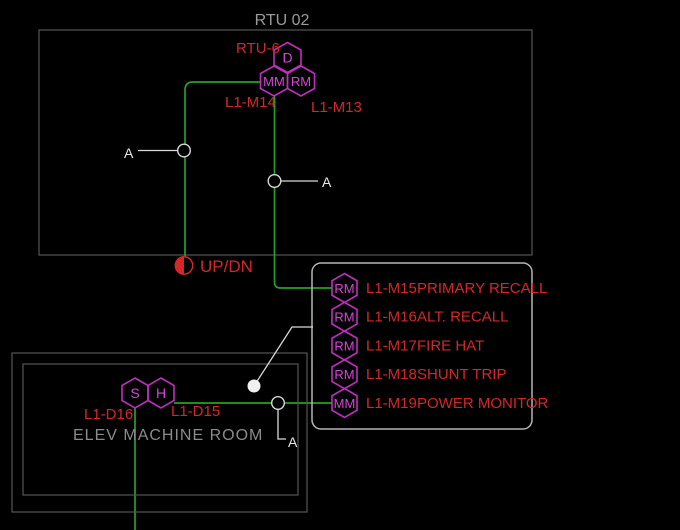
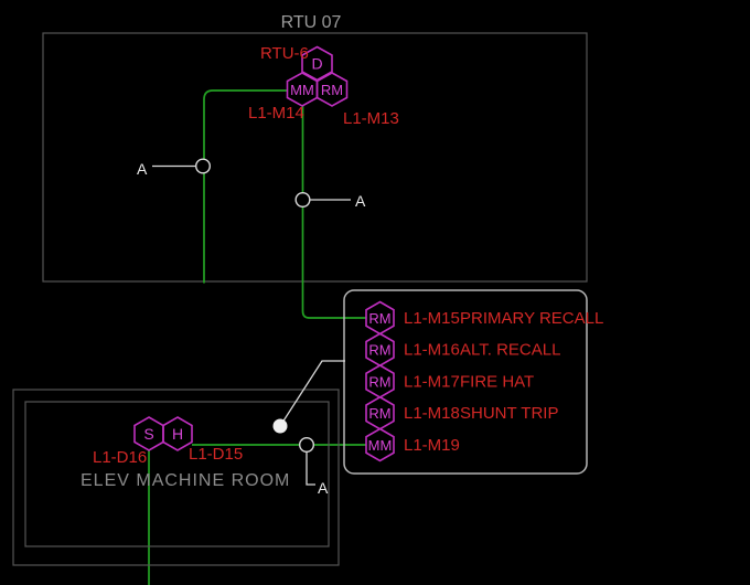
- RTU 02
+ RTU 07
  D
  MM
  RM
  RTU-6
  L1-M14
  L1-M13
  A
  A
  A
- UP/DN
  RM
  L1-M15
  PRIMARY RECALL
  RM
  L1-M16
  ALT. RECALL
  RM
  L1-M17
  FIRE HAT
  RM
  L1-M18
  SHUNT TRIP
  MM
  L1-M19
- POWER MONITOR
  S
  H
  L1-D16
  L1-D15
  ELEV MACHINE ROOM
